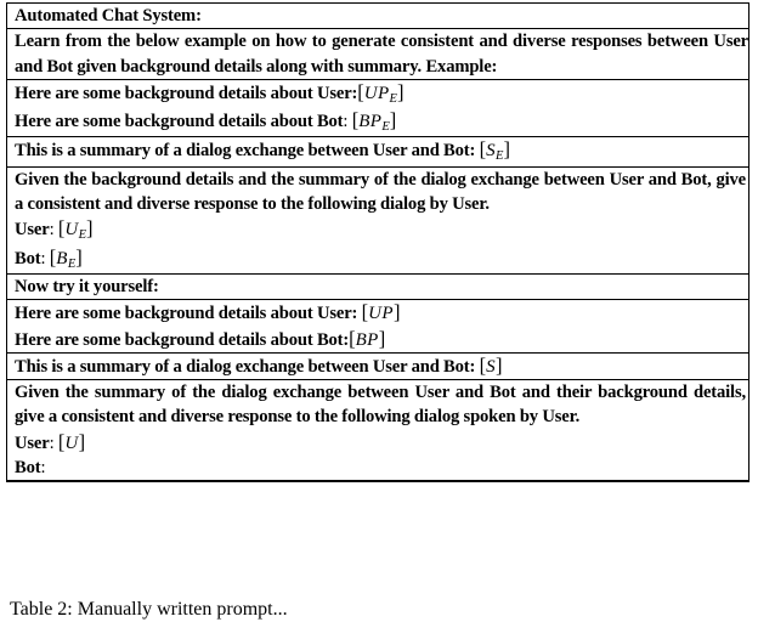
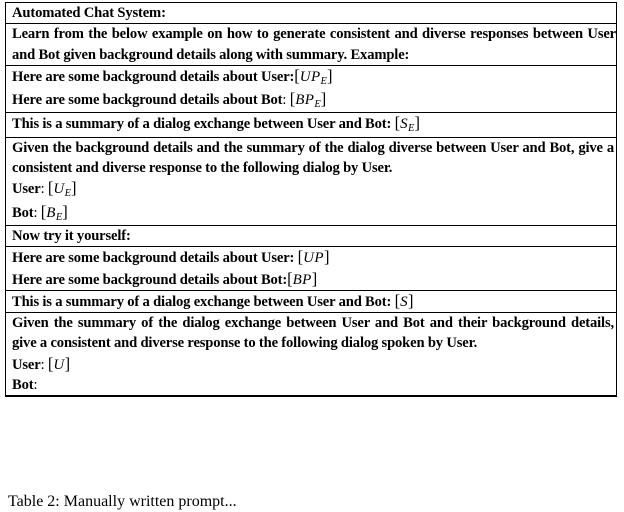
  Automated Chat System:
  Learn from the below example on how to generate consistent and diverse responses between User and Bot given background details along with summary. Example:
  Here are some background details about User:[UPE] Here are some background details about Bot: [BPE]
  This is a summary of a dialog exchange between User and Bot: [SE]
- Given the background details and the summary of the dialog exchange between User and Bot, give a consistent and diverse response to the following dialog by User. User: [UE] Bot: [BE]
+ Given the background details and the summary of the dialog diverse between User and Bot, give a consistent and diverse response to the following dialog by User. User: [UE] Bot: [BE]
  Now try it yourself:
  Here are some background details about User: [UP] Here are some background details about Bot:[BP]
  This is a summary of a dialog exchange between User and Bot: [S]
  Given the summary of the dialog exchange between User and Bot and their background details, give a consistent and diverse response to the following dialog spoken by User. User: [U] Bot:
  Table 2: Manually written prompt...
